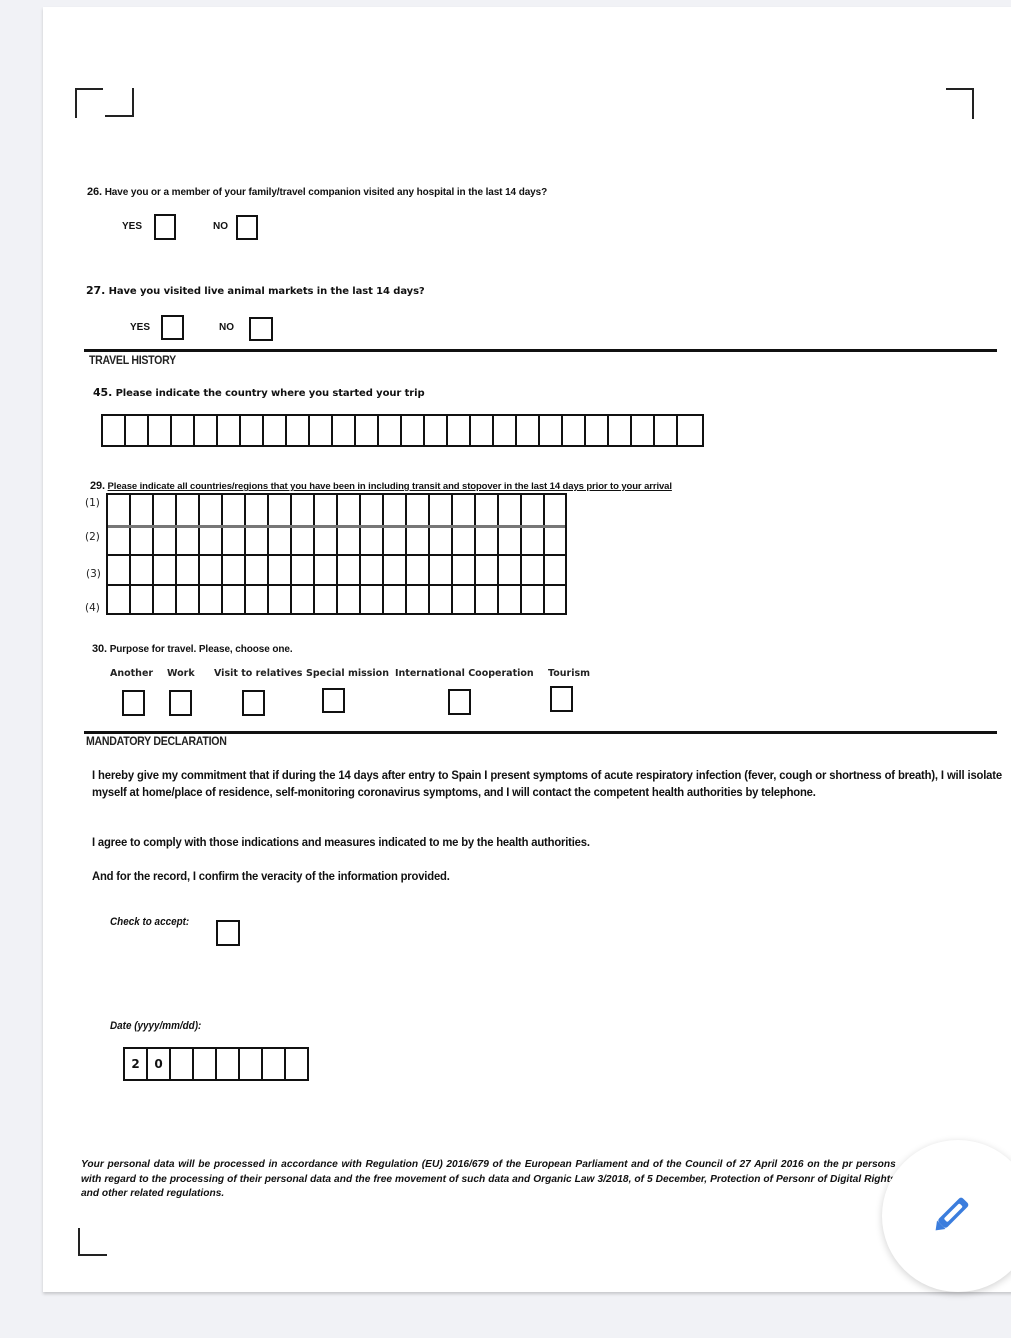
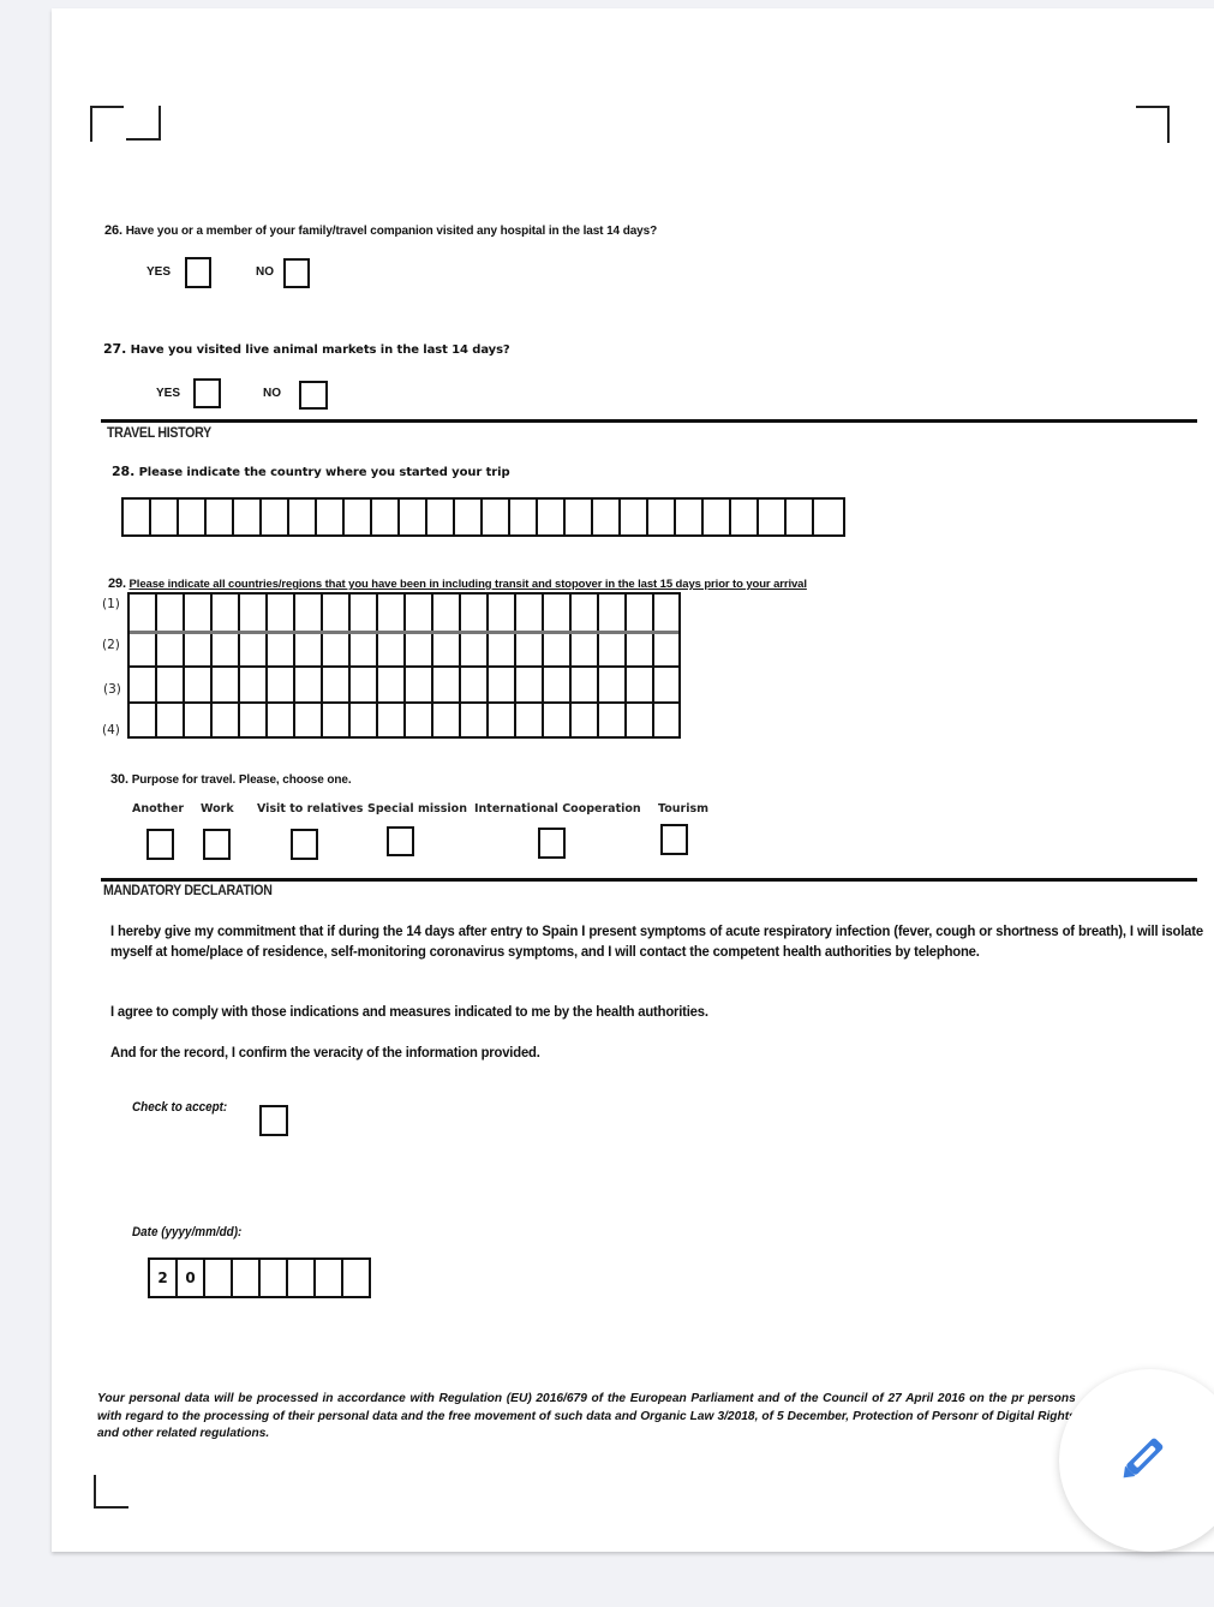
  26. Have you or a member of your family/travel companion visited any hospital in the last 14 days?
  YES
  NO
  27. Have you visited live animal markets in the last 14 days?
  YES
  NO
  TRAVEL HISTORY
- 45. Please indicate the country where you started your trip
+ 28. Please indicate the country where you started your trip
- 29. Please indicate all countries/regions that you have been in including transit and stopover in the last 14 days prior to your arrival
+ 29. Please indicate all countries/regions that you have been in including transit and stopover in the last 15 days prior to your arrival
  (1)
  (2)
  (3)
  (4)
  30. Purpose for travel. Please, choose one.
  Another
  Work
  Visit to relatives
  Special mission
  International Cooperation
  Tourism
  MANDATORY DECLARATION
  I hereby give my commitment that if during the 14 days after entry to Spain I present symptoms of acute respiratory infection (fever, cough or shortness of breath), I will isolate myself at home/place of residence, self-monitoring coronavirus symptoms, and I will contact the competent health authorities by telephone.
  I agree to comply with those indications and measures indicated to me by the health authorities.
  And for the record, I confirm the veracity of the information provided.
  Check to accept:
  Date (yyyy/mm/dd):
  2
  0
  Your personal data will be processed in accordance with Regulation (EU) 2016/679 of the European Parliament and of the Council of 27 April 2016 on the pr persons with regard to the processing of their personal data and the free movement of such data and Organic Law 3/2018, of 5 December, Protection of Personr of Digital Right and other related regulations.
